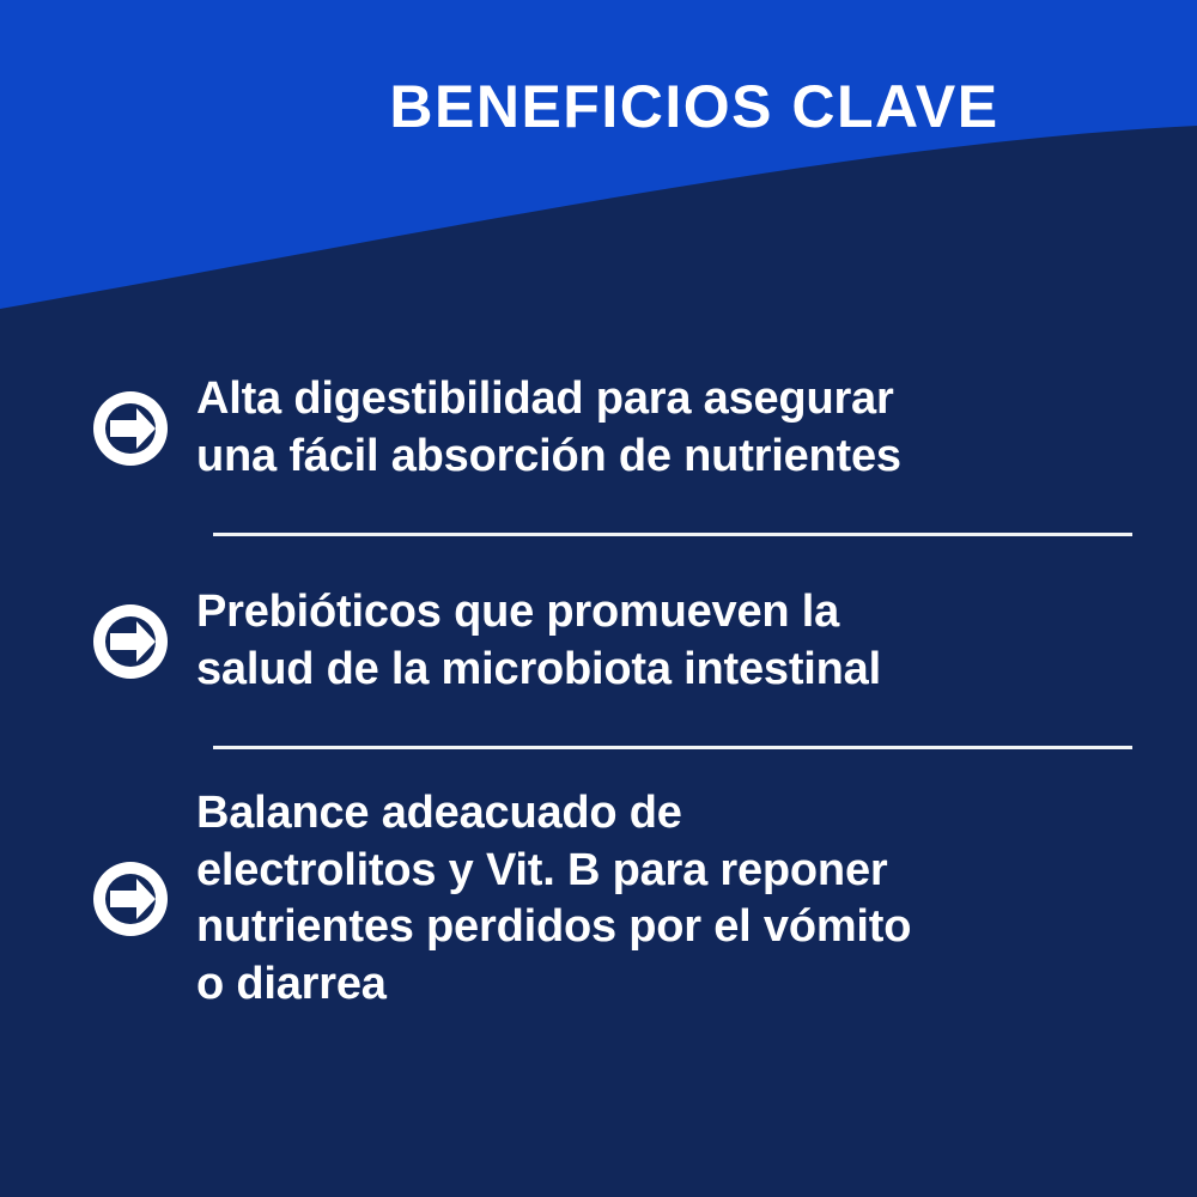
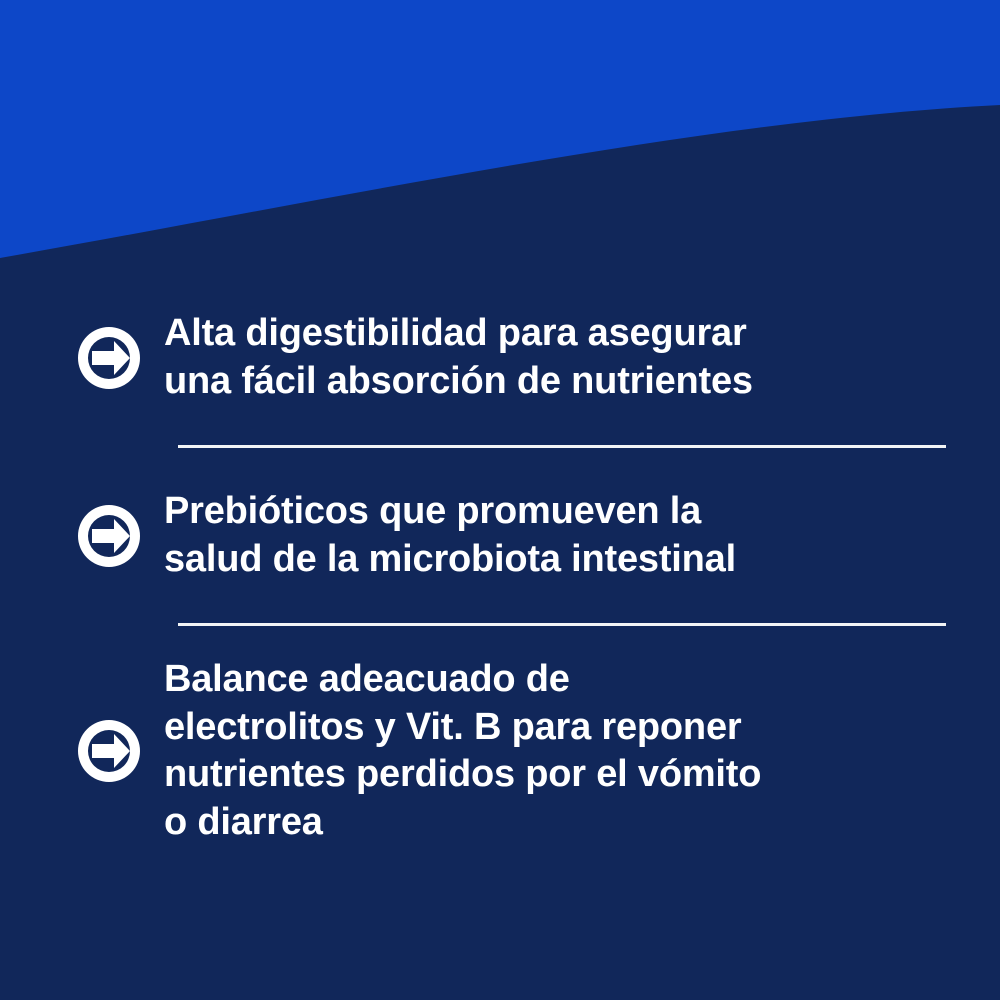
- BENEFICIOS CLAVE
  Alta digestibilidad para asegurar
  una fácil absorción de nutrientes
  Prebióticos que promueven la
  salud de la microbiota intestinal
  Balance adeacuado de
  electrolitos y Vit. B para reponer
  nutrientes perdidos por el vómito
  o diarrea
